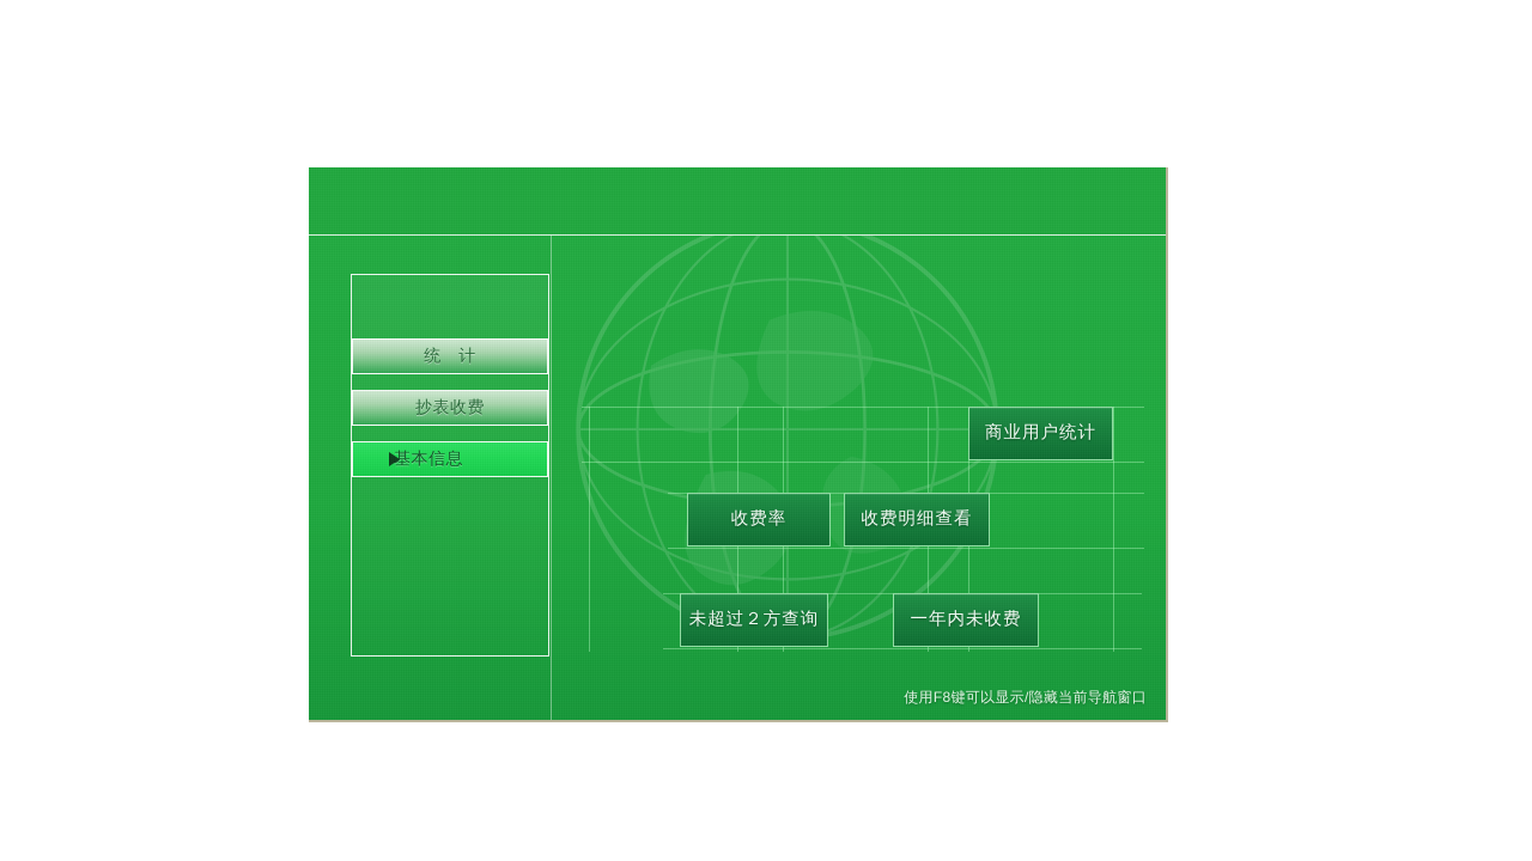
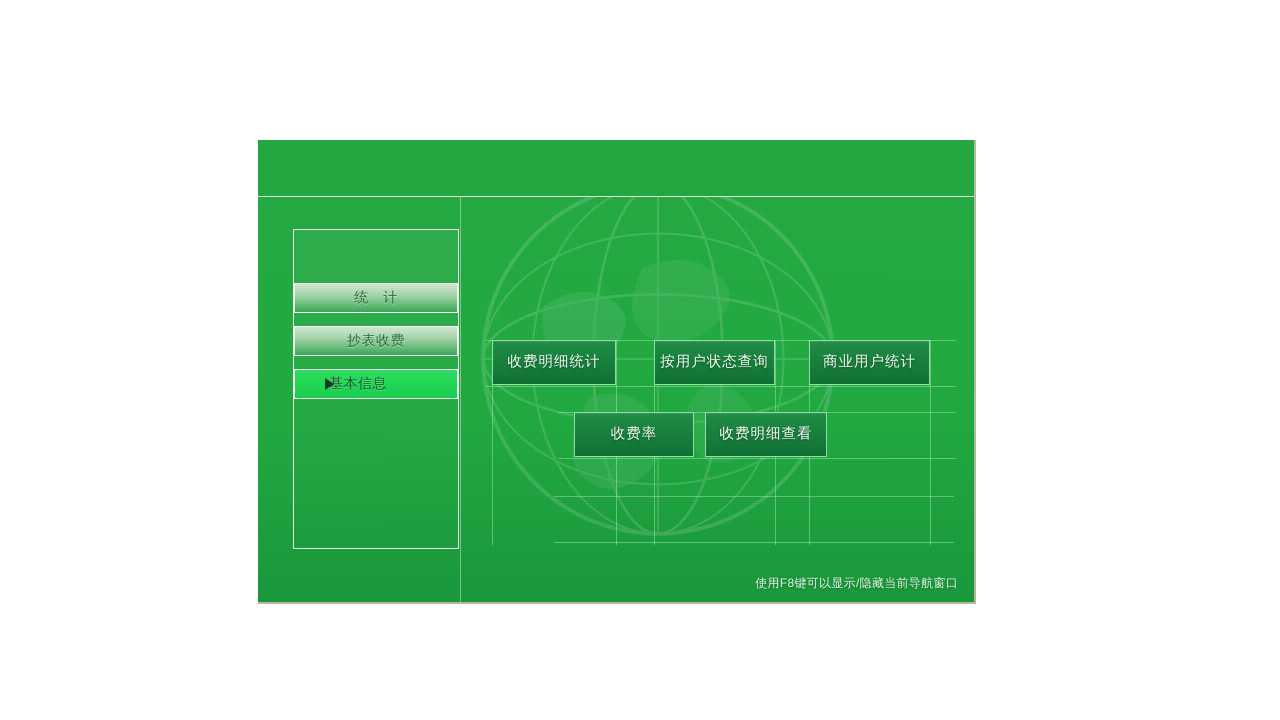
  统 计
  抄表收费
  基本信息
+ 收费明细统计
+ 按用户状态查询
  商业用户统计
  收费率
  收费明细查看
- 未超过２方查询
- 一年内未收费
  使用F8键可以显示/隐藏当前导航窗口
